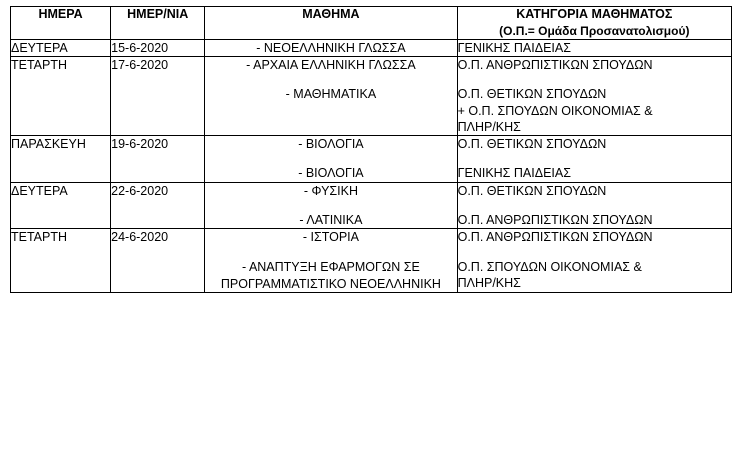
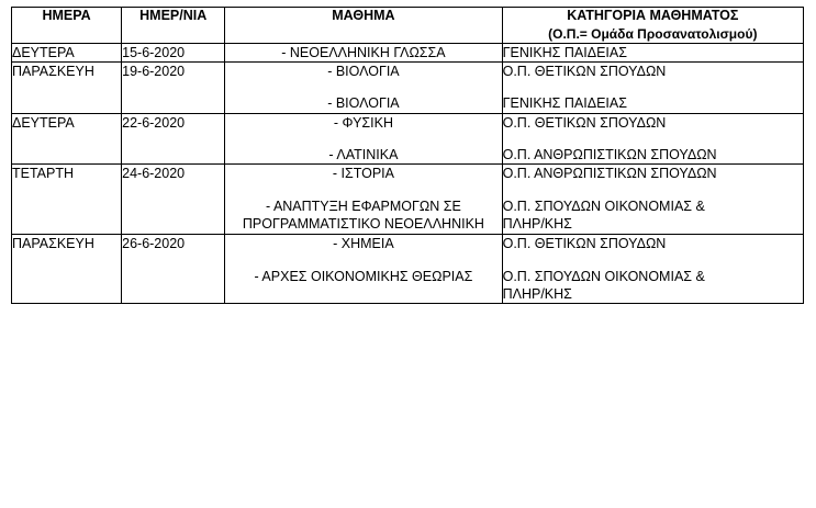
  ΗΜΕΡΑ	ΗΜΕΡ/ΝΙΑ	ΜΑΘΗΜΑ	ΚΑΤΗΓΟΡΙΑ ΜΑΘΗΜΑΤΟΣ (Ο.Π.= Ομάδα Προσανατολισμού)
  ΔΕΥΤΕΡΑ	15-6-2020	- ΝΕΟΕΛΛΗΝΙΚΗ ΓΛΩΣΣΑ	ΓΕΝΙΚΗΣ ΠΑΙΔΕΙΑΣ
- ΤΕΤΑΡΤΗ	17-6-2020	- ΑΡΧΑΙΑ ΕΛΛΗΝΙΚΗ ΓΛΩΣΣΑ - ΜΑΘΗΜΑΤΙΚΑ	Ο.Π. ΑΝΘΡΩΠΙΣΤΙΚΩΝ ΣΠΟΥΔΩΝ Ο.Π. ΘΕΤΙΚΩΝ ΣΠΟΥΔΩΝ + Ο.Π. ΣΠΟΥΔΩΝ ΟΙΚΟΝΟΜΙΑΣ & ΠΛΗΡ/ΚΗΣ
  ΠΑΡΑΣΚΕΥΗ	19-6-2020	- ΒΙΟΛΟΓΙΑ - ΒΙΟΛΟΓΙΑ	Ο.Π. ΘΕΤΙΚΩΝ ΣΠΟΥΔΩΝ ΓΕΝΙΚΗΣ ΠΑΙΔΕΙΑΣ
  ΔΕΥΤΕΡΑ	22-6-2020	- ΦΥΣΙΚΗ - ΛΑΤΙΝΙΚΑ	Ο.Π. ΘΕΤΙΚΩΝ ΣΠΟΥΔΩΝ Ο.Π. ΑΝΘΡΩΠΙΣΤΙΚΩΝ ΣΠΟΥΔΩΝ
  ΤΕΤΑΡΤΗ	24-6-2020	- ΙΣΤΟΡΙΑ - ΑΝΑΠΤΥΞΗ ΕΦΑΡΜΟΓΩΝ ΣΕ ΠΡΟΓΡΑΜΜΑΤΙΣΤΙΚΟ ΝΕΟΕΛΛΗΝΙΚΗ	Ο.Π. ΑΝΘΡΩΠΙΣΤΙΚΩΝ ΣΠΟΥΔΩΝ Ο.Π. ΣΠΟΥΔΩΝ ΟΙΚΟΝΟΜΙΑΣ & ΠΛΗΡ/ΚΗΣ
+ ΠΑΡΑΣΚΕΥΗ	26-6-2020	- ΧΗΜΕΙΑ - ΑΡΧΕΣ ΟΙΚΟΝΟΜΙΚΗΣ ΘΕΩΡΙΑΣ	Ο.Π. ΘΕΤΙΚΩΝ ΣΠΟΥΔΩΝ Ο.Π. ΣΠΟΥΔΩΝ ΟΙΚΟΝΟΜΙΑΣ & ΠΛΗΡ/ΚΗΣ
